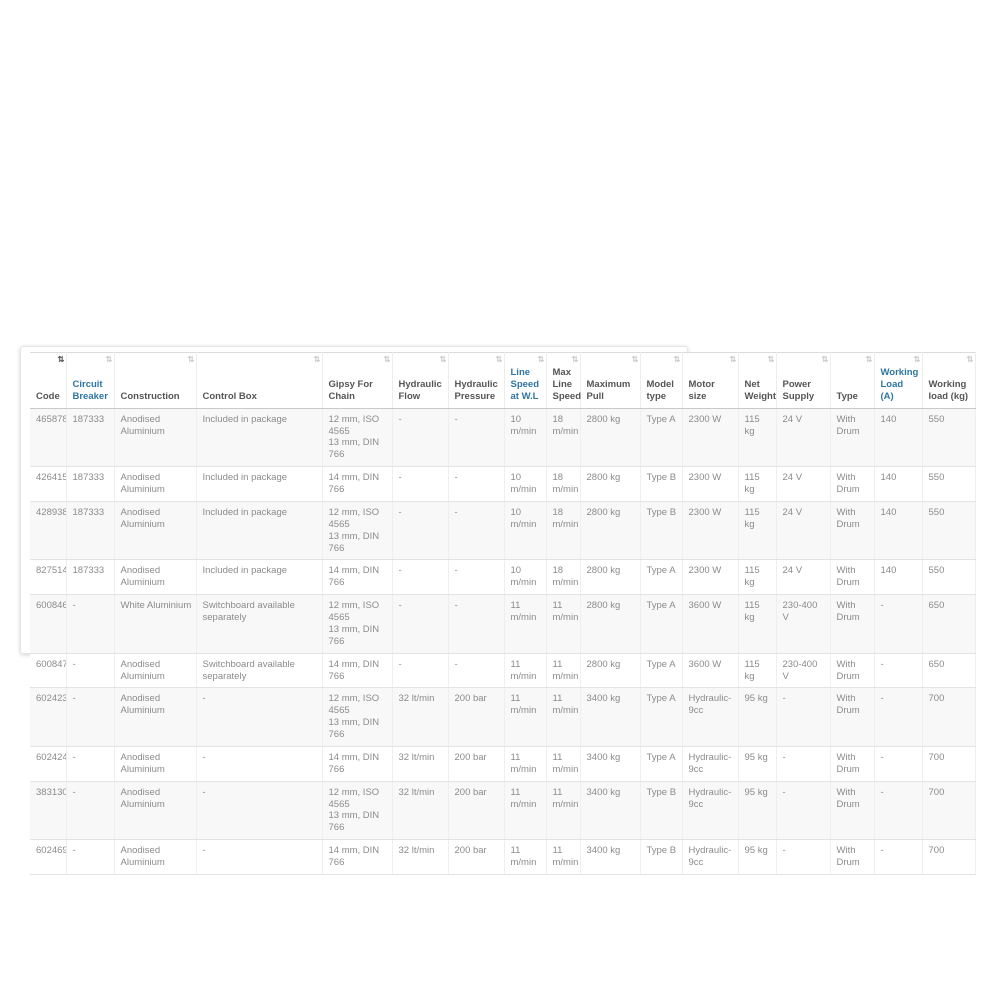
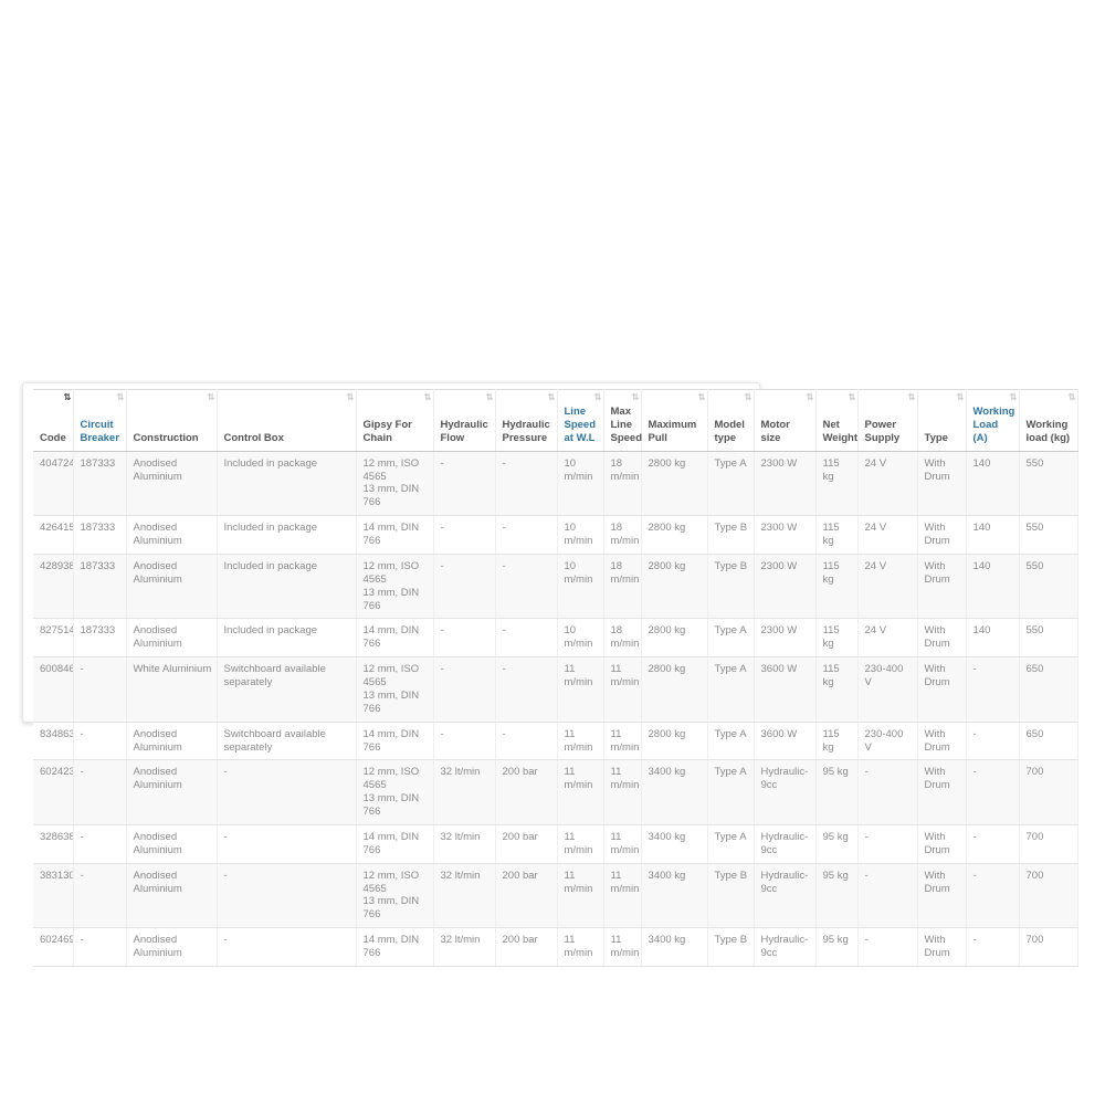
  Code⇅	Circuit Breaker⇅	Construction⇅	Control Box⇅	Gipsy For Chain⇅	Hydraulic Flow⇅	Hydraulic Pressure⇅	Line Speed at W.L⇅	Max Line Speed⇅	Maximum Pull⇅	Model type⇅	Motor size⇅	Net Weight⇅	Power Supply⇅	Type⇅	Working Load (A)⇅	Working load (kg)⇅
- 465878	187333	Anodised Aluminium	Included in package	12 mm, ISO 4565 13 mm, DIN 766	-	-	10 m/min	18 m/min	2800 kg	Type A	2300 W	115 kg	24 V	With Drum	140	550
+ 404724	187333	Anodised Aluminium	Included in package	12 mm, ISO 4565 13 mm, DIN 766	-	-	10 m/min	18 m/min	2800 kg	Type A	2300 W	115 kg	24 V	With Drum	140	550
  426415	187333	Anodised Aluminium	Included in package	14 mm, DIN 766	-	-	10 m/min	18 m/min	2800 kg	Type B	2300 W	115 kg	24 V	With Drum	140	550
  428938	187333	Anodised Aluminium	Included in package	12 mm, ISO 4565 13 mm, DIN 766	-	-	10 m/min	18 m/min	2800 kg	Type B	2300 W	115 kg	24 V	With Drum	140	550
  827514	187333	Anodised Aluminium	Included in package	14 mm, DIN 766	-	-	10 m/min	18 m/min	2800 kg	Type A	2300 W	115 kg	24 V	With Drum	140	550
  600846	-	White Aluminium	Switchboard available separately	12 mm, ISO 4565 13 mm, DIN 766	-	-	11 m/min	11 m/min	2800 kg	Type A	3600 W	115 kg	230-400 V	With Drum	-	650
- 600847	-	Anodised Aluminium	Switchboard available separately	14 mm, DIN 766	-	-	11 m/min	11 m/min	2800 kg	Type A	3600 W	115 kg	230-400 V	With Drum	-	650
+ 834863	-	Anodised Aluminium	Switchboard available separately	14 mm, DIN 766	-	-	11 m/min	11 m/min	2800 kg	Type A	3600 W	115 kg	230-400 V	With Drum	-	650
  602423	-	Anodised Aluminium	-	12 mm, ISO 4565 13 mm, DIN 766	32 lt/min	200 bar	11 m/min	11 m/min	3400 kg	Type A	Hydraulic-9cc	95 kg	-	With Drum	-	700
- 602424	-	Anodised Aluminium	-	14 mm, DIN 766	32 lt/min	200 bar	11 m/min	11 m/min	3400 kg	Type A	Hydraulic-9cc	95 kg	-	With Drum	-	700
+ 328638	-	Anodised Aluminium	-	14 mm, DIN 766	32 lt/min	200 bar	11 m/min	11 m/min	3400 kg	Type A	Hydraulic-9cc	95 kg	-	With Drum	-	700
  383130	-	Anodised Aluminium	-	12 mm, ISO 4565 13 mm, DIN 766	32 lt/min	200 bar	11 m/min	11 m/min	3400 kg	Type B	Hydraulic-9cc	95 kg	-	With Drum	-	700
  602469	-	Anodised Aluminium	-	14 mm, DIN 766	32 lt/min	200 bar	11 m/min	11 m/min	3400 kg	Type B	Hydraulic-9cc	95 kg	-	With Drum	-	700
